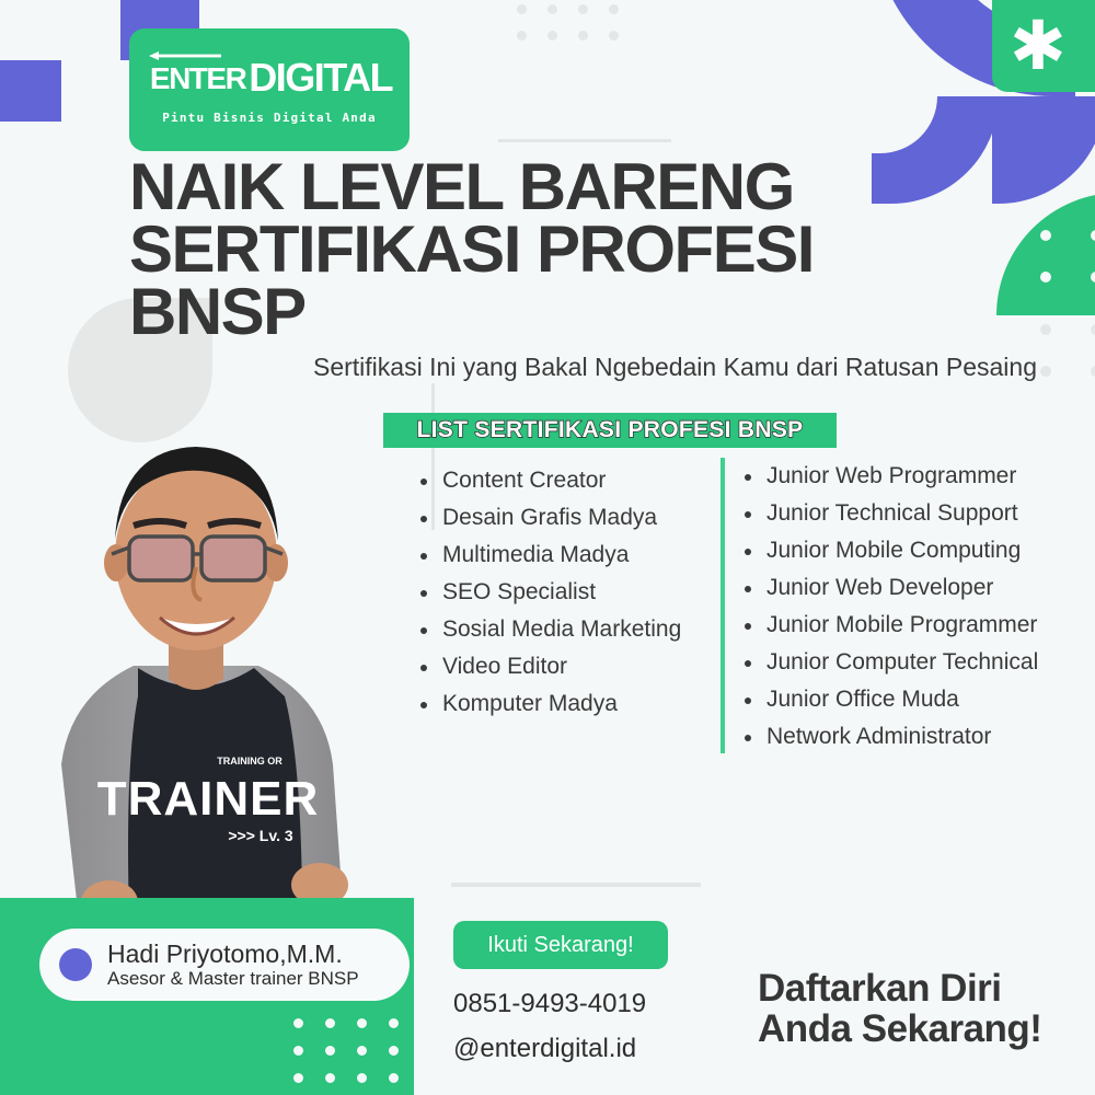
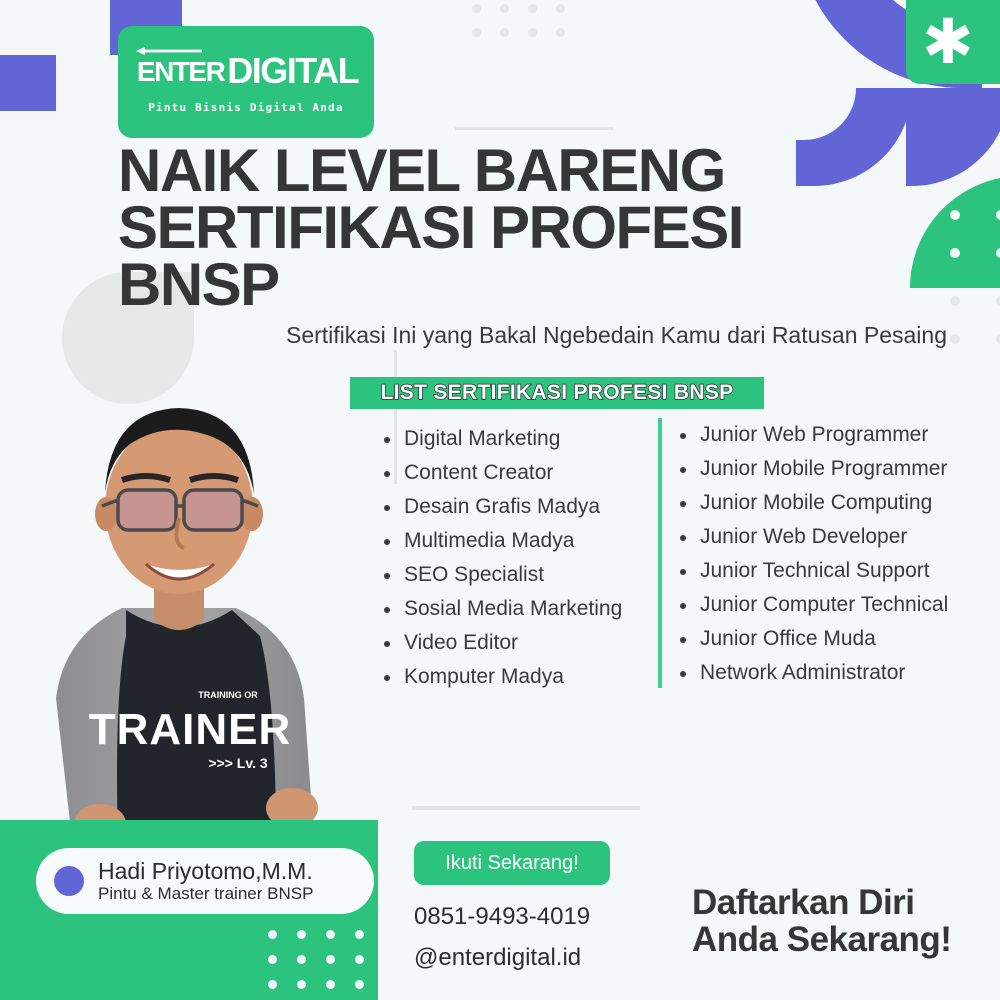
  ✱
  ENTER
  DIGITAL
  Pintu Bisnis Digital Anda
  NAIK LEVEL BARENG
  SERTIFIKASI PROFESI
  BNSP
  Sertifikasi Ini yang Bakal Ngebedain Kamu dari Ratusan Pesaing
  LIST SERTIFIKASI PROFESI BNSP
+ Digital Marketing
  Content Creator
  Desain Grafis Madya
  Multimedia Madya
  SEO Specialist
  Sosial Media Marketing
  Video Editor
  Komputer Madya
  Junior Web Programmer
- Junior Technical Support
+ Junior Mobile Programmer
  Junior Mobile Computing
  Junior Web Developer
- Junior Mobile Programmer
+ Junior Technical Support
  Junior Computer Technical
  Junior Office Muda
  Network Administrator
  TRAINING OR
  TRAINER
  >>> Lv. 3
  Hadi Priyotomo,M.M.
- Asesor & Master trainer BNSP
+ Pintu & Master trainer BNSP
  Ikuti Sekarang!
  0851-9493-4019
  @enterdigital.id
  Daftarkan Diri
  Anda Sekarang!
